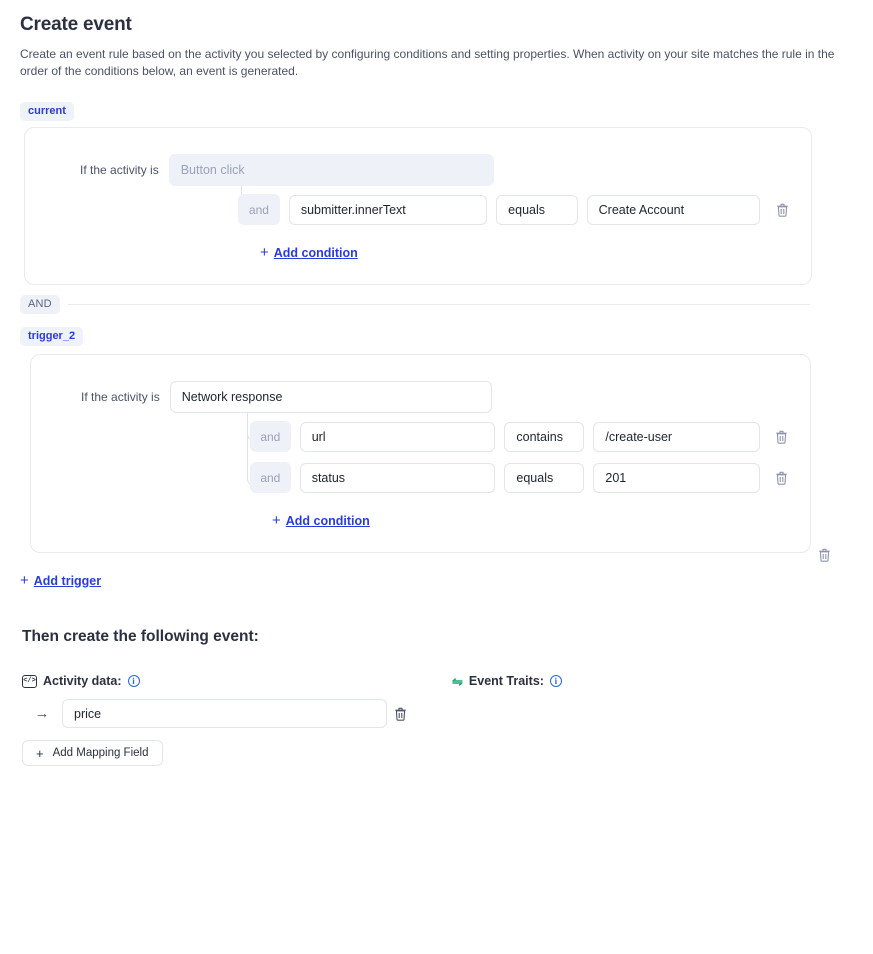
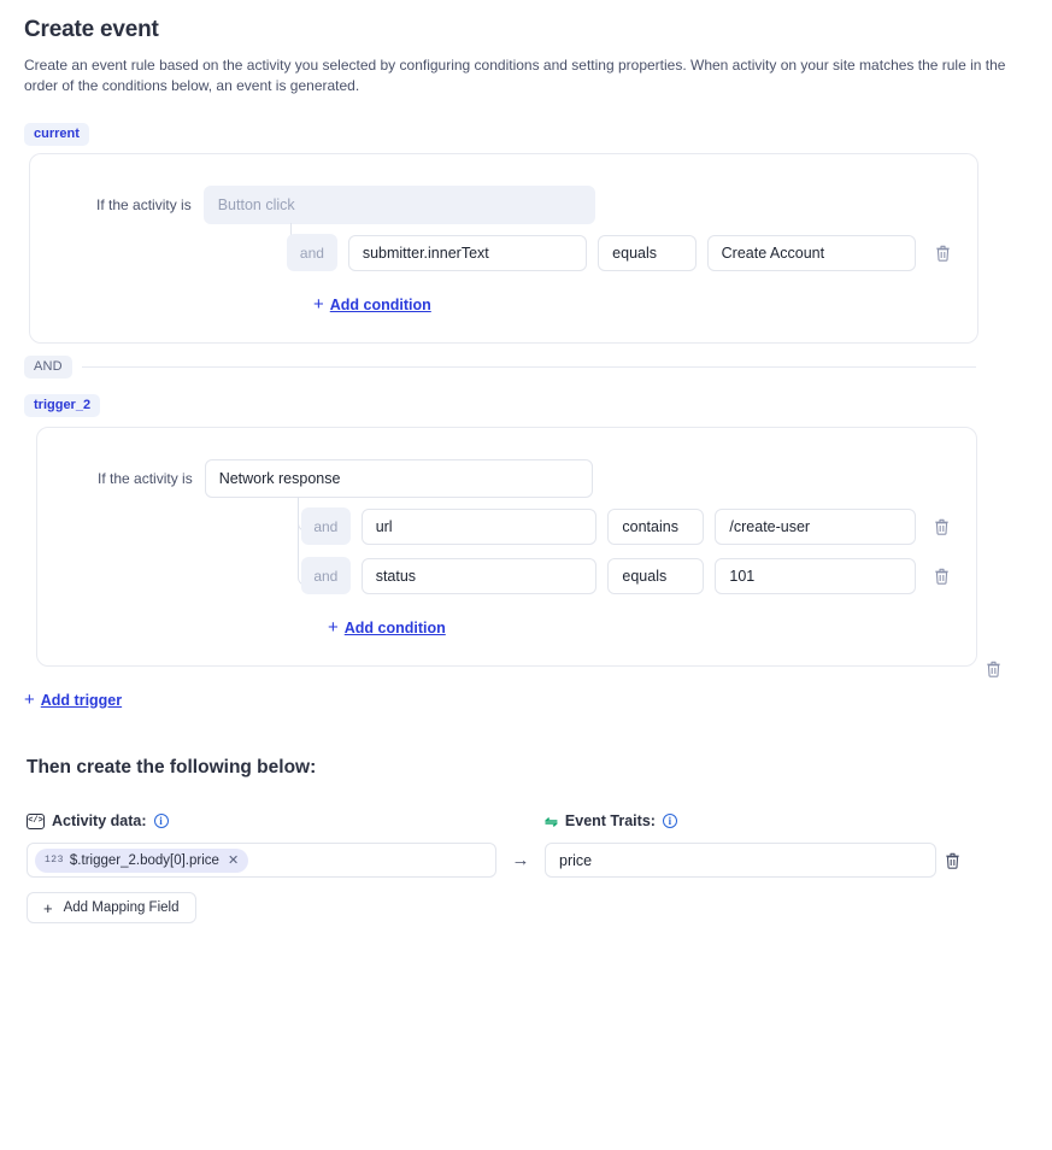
  Create event
  Create an event rule based on the activity you selected by configuring conditions and setting properties. When activity on your site matches the rule in the order of the conditions below, an event is generated.
  current
  If the activity is
  Button click
  and
  submitter.innerText
  equals
  Create Account
  +
  Add condition
  AND
  trigger_2
  If the activity is
  Network response
  and
  url
  contains
  /create-user
  and
  status
  equals
- 201
+ 101
  +
  Add condition
  +
  Add trigger
- Then create the following event:
+ Then create the following below:
  </>
  Activity data:
  i
  ⇋
  Event Traits:
  i
+ 123
+ $.trigger_2.body[0].price
+ ✕
  →
  price
  +
  Add Mapping Field
